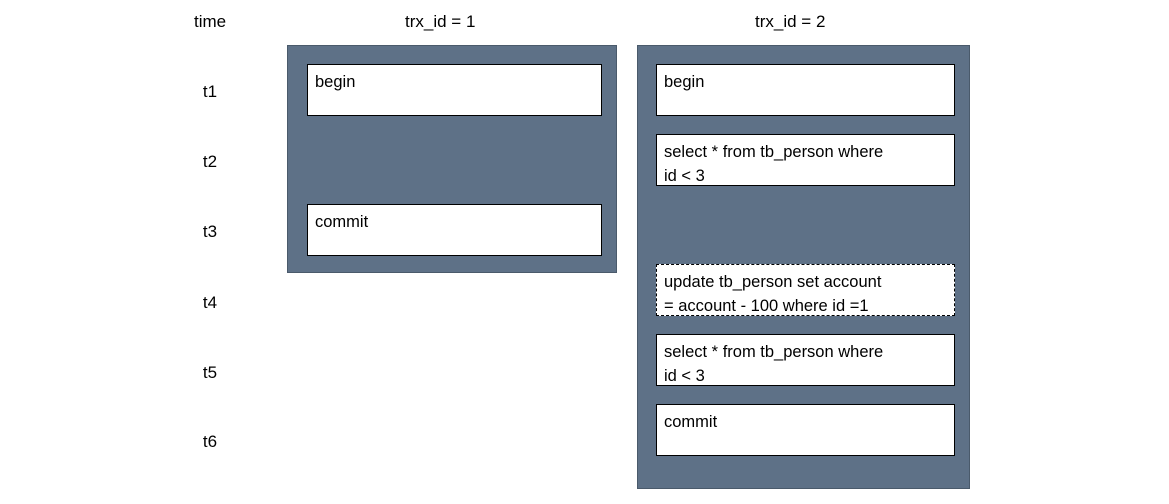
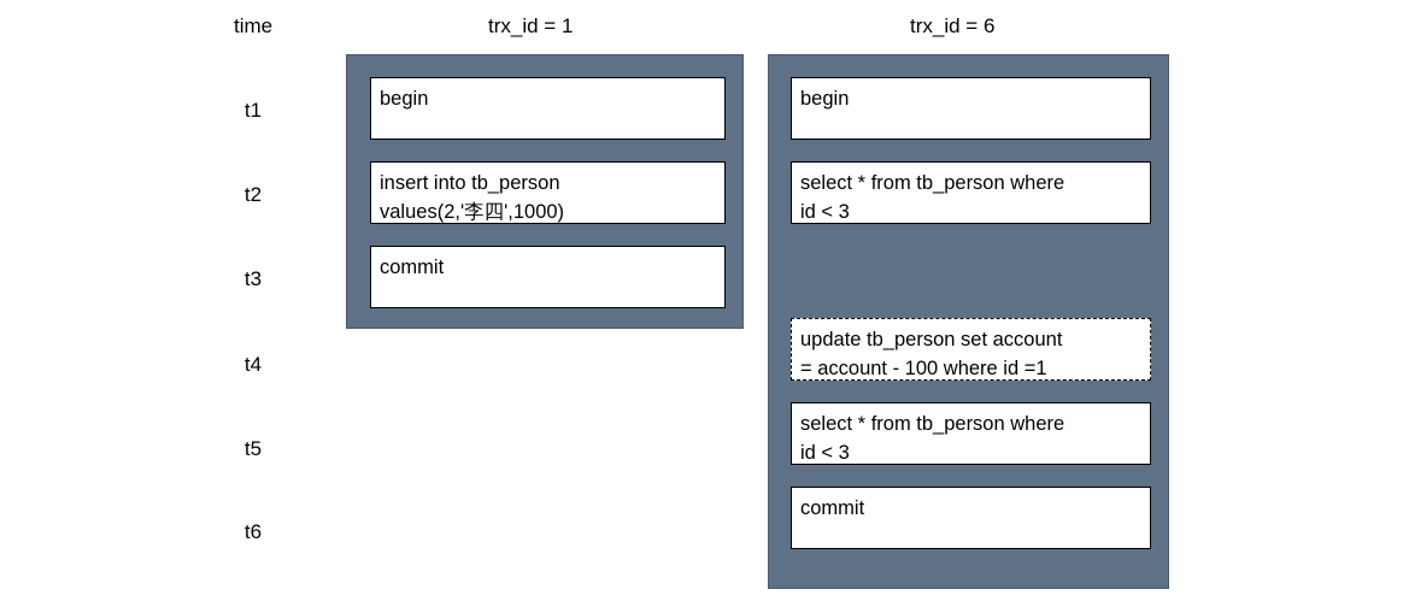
  time
  trx_id = 1
- trx_id = 2
+ trx_id = 6
  t1
  t2
  t3
  t4
  t5
  t6
  begin
+ insert into tb_person
+ values(2,'李四',1000)
  commit
  begin
  select * from tb_person where
  id < 3
  update tb_person set account
  = account - 100 where id =1
  select * from tb_person where
  id < 3
  commit
